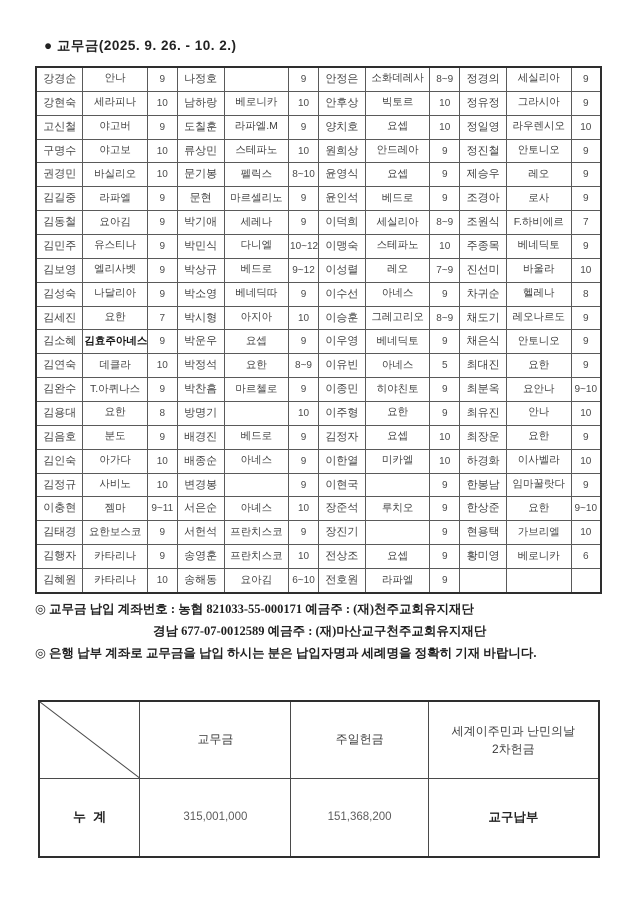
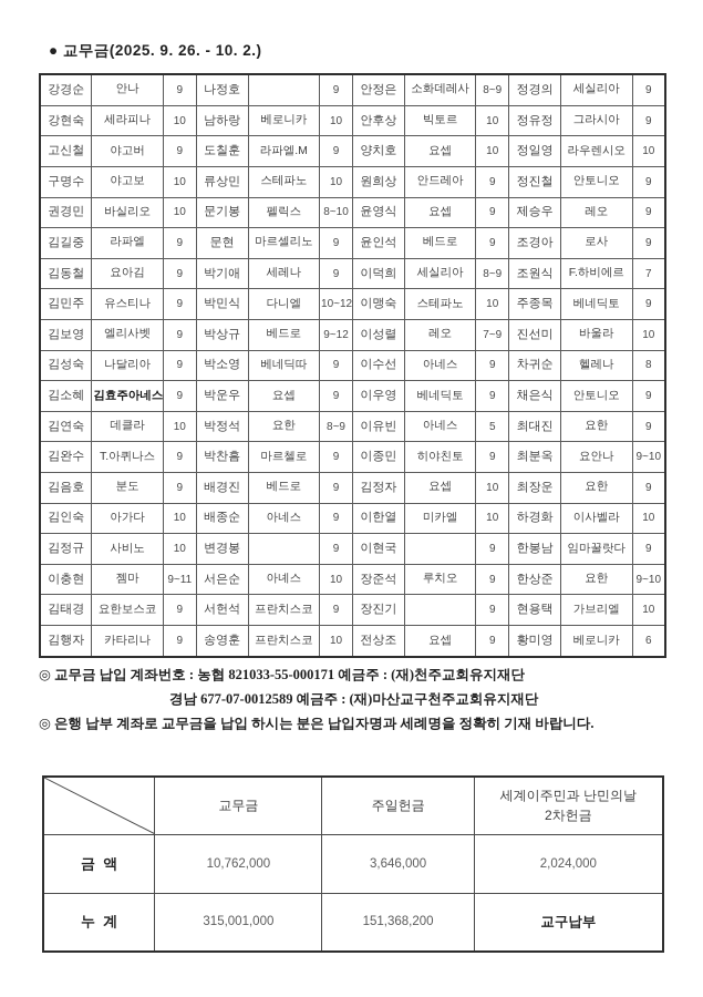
  ● 교무금(2025. 9. 26. - 10. 2.)
  강경순	안나	9	나정호		9	안정은	소화데레사	8~9	정경의	세실리아	9
  강현숙	세라피나	10	남하랑	베로니카	10	안후상	빅토르	10	정유정	그라시아	9
  고신철	야고버	9	도칠훈	라파엘.M	9	양치호	요셉	10	정일영	라우렌시오	10
  구명수	야고보	10	류상민	스테파노	10	원희상	안드레아	9	정진철	안토니오	9
  권경민	바실리오	10	문기봉	펠릭스	8~10	윤영식	요셉	9	제승우	레오	9
  김길중	라파엘	9	문현	마르셀리노	9	윤인석	베드로	9	조경아	로사	9
  김동철	요아김	9	박기애	세레나	9	이덕희	세실리아	8~9	조원식	F.하비에르	7
  김민주	유스티나	9	박민식	다니엘	10~12	이맹숙	스테파노	10	주종목	베네딕토	9
  김보영	엘리사벳	9	박상규	베드로	9~12	이성렬	레오	7~9	진선미	바울라	10
  김성숙	나달리아	9	박소영	베네딕따	9	이수선	아네스	9	차귀순	헬레나	8
- 김세진	요한	7	박시형	아지아	10	이승훈	그레고리오	8~9	채도기	레오나르도	9
  김소혜	김효주아네스	9	박운우	요셉	9	이우영	베네딕토	9	채은식	안토니오	9
  김연숙	데클라	10	박정석	요한	8~9	이유빈	아네스	5	최대진	요한	9
  김완수	T.아퀴나스	9	박찬흠	마르첼로	9	이종민	히야친토	9	최분옥	요안나	9~10
- 김용대	요한	8	방명기		10	이주형	요한	9	최유진	안나	10
  김음호	분도	9	배경진	베드로	9	김정자	요셉	10	최장운	요한	9
  김인숙	아가다	10	배종순	아네스	9	이한열	미카엘	10	하경화	이사벨라	10
  김정규	사비노	10	변경봉		9	이현국		9	한봉남	임마꿀랏다	9
  이충현	젬마	9~11	서은순	아녜스	10	장준석	루치오	9	한상준	요한	9~10
  김태경	요한보스코	9	서헌석	프란치스코	9	장진기		9	현용택	가브리엘	10
  김행자	카타리나	9	송영훈	프란치스코	10	전상조	요셉	9	황미영	베로니카	6
- 김혜원	카타리나	10	송해동	요아김	6~10	전호원	라파엘	9
  ◎ 교무금 납입 계좌번호 : 농협 821033-55-000171 예금주 : (재)천주교회유지재단
  경남 677-07-0012589 예금주 : (재)마산교구천주교회유지재단
  ◎ 은행 납부 계좌로 교무금을 납입 하시는 분은 납입자명과 세례명을 정확히 기재 바랍니다.
  	교무금	주일헌금	세계이주민과 난민의날 2차헌금
+ 금 액	10,762,000	3,646,000	2,024,000
  누 계	315,001,000	151,368,200	교구납부
